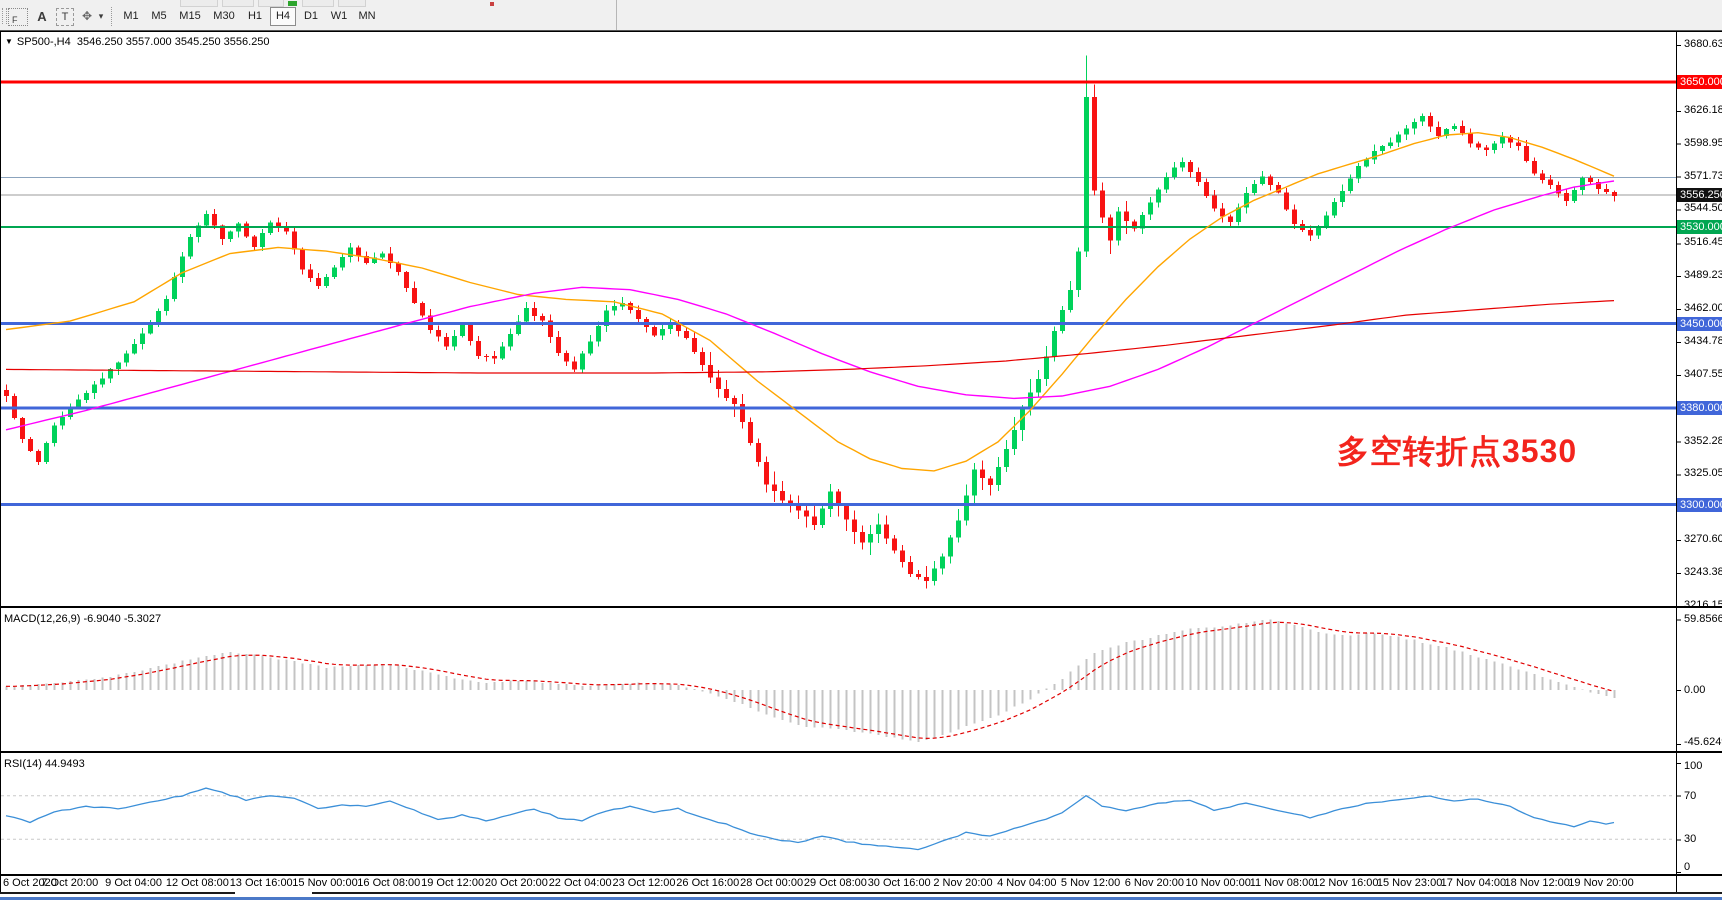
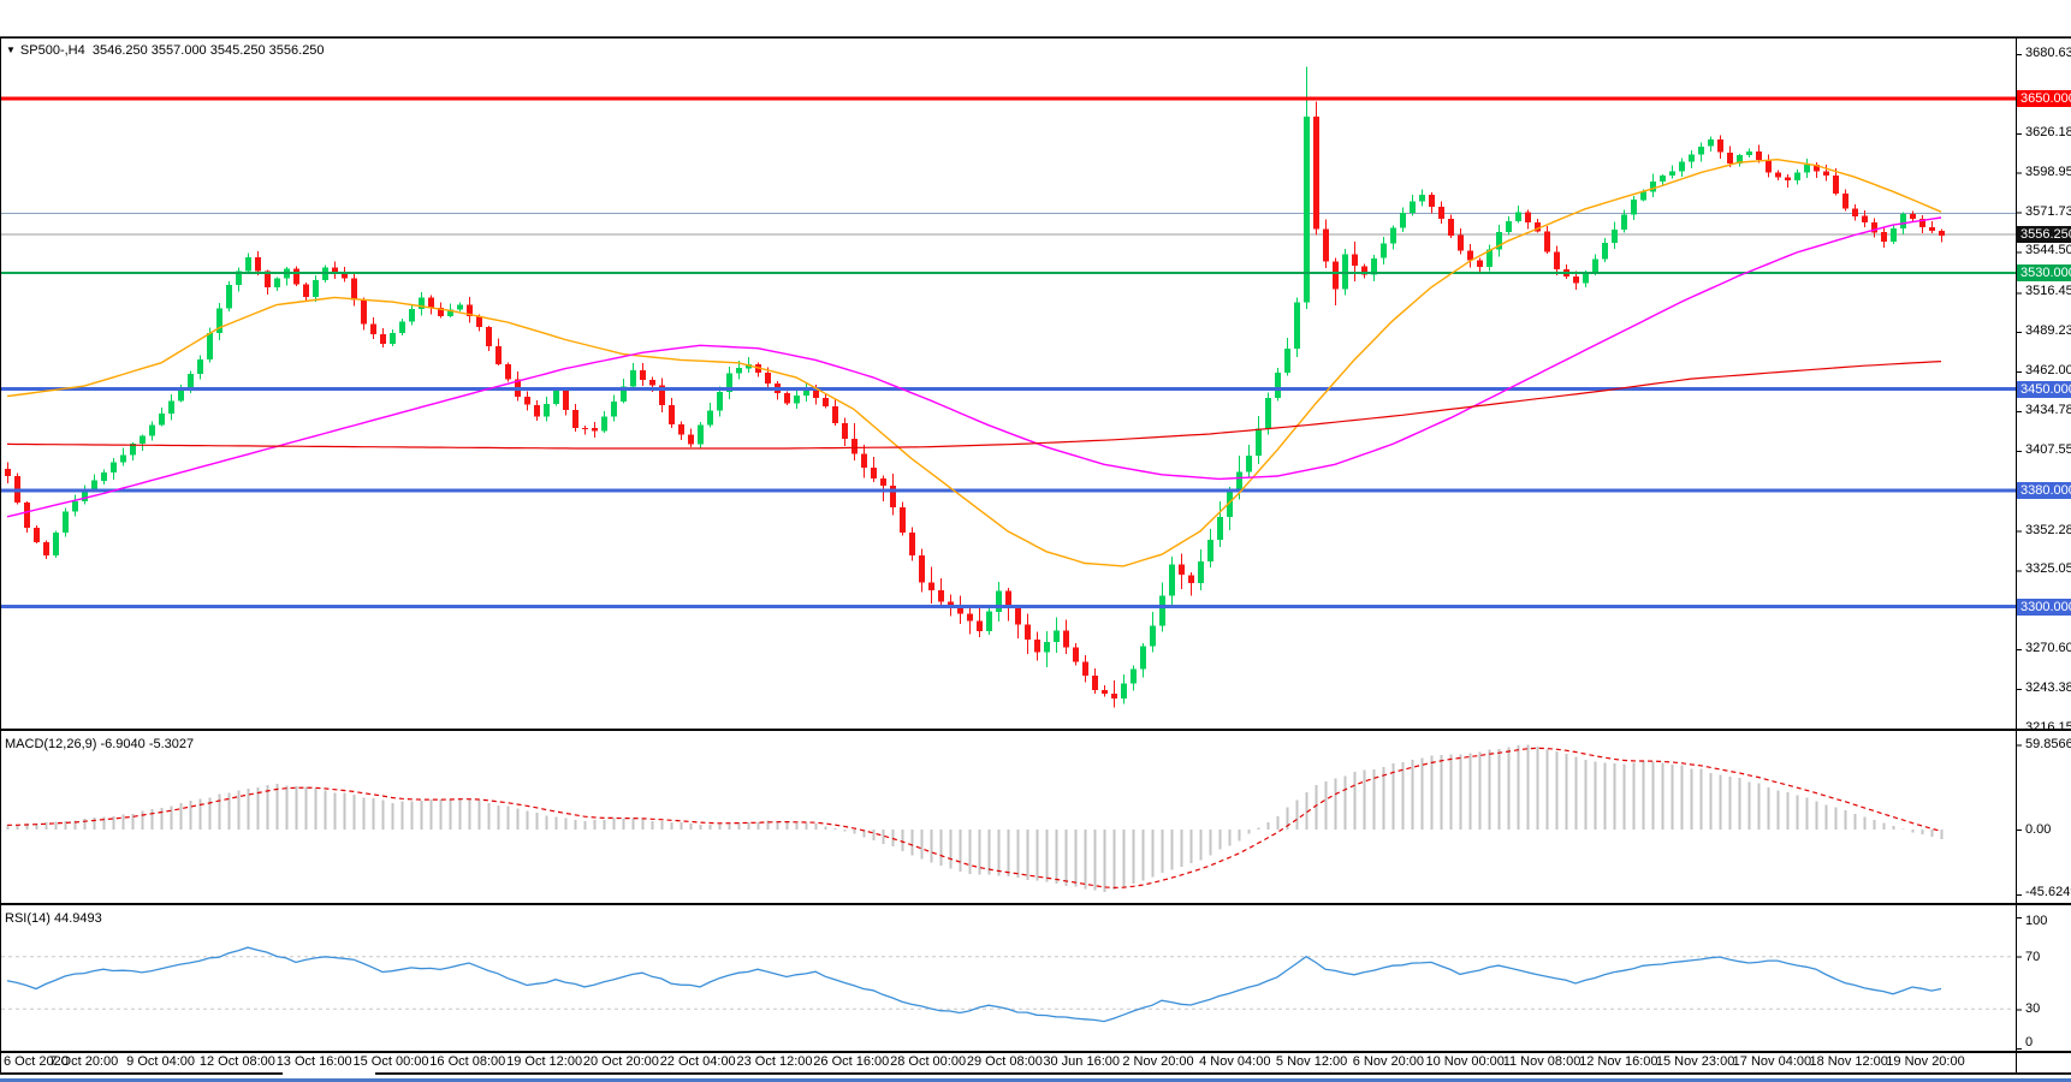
- F
- A
- T
- ✥
- ▾
- M1
- M5
- M15
- M30
- H1
- H4
- D1
- W1
- MN
  ▼ SP500-,H4 3546.250 3557.000 3545.250 3556.250
  MACD(12,26,9) -6.9040 -5.3027
  RSI(14) 44.9493
- 多空转折点3530
  3680.63
  3626.18
  3598.95
  3571.73
  3544.50
  3516.45
  3489.23
  3462.00
  3434.78
  3407.55
  3352.28
  3325.05
  3270.60
  3243.38
  3216.15
  59.8566
  0.00
  -45.624
  100
  70
  30
  0
  3556.25
  3650.00
  3530.00
  3450.00
  3380.00
  3300.00
  6 Oct 2020
  7 Oct 20:00
  9 Oct 04:00
  12 Oct 08:00
  13 Oct 16:00
- 15 Nov 00:00
+ 15 Oct 00:00
  16 Oct 08:00
  19 Oct 12:00
  20 Oct 20:00
  22 Oct 04:00
  23 Oct 12:00
  26 Oct 16:00
  28 Oct 00:00
  29 Oct 08:00
- 30 Oct 16:00
+ 30 Jun 16:00
  2 Nov 20:00
  4 Nov 04:00
  5 Nov 12:00
  6 Nov 20:00
  10 Nov 00:00
  11 Nov 08:00
  12 Nov 16:00
  15 Nov 23:00
  17 Nov 04:00
  18 Nov 12:00
  19 Nov 20:00
